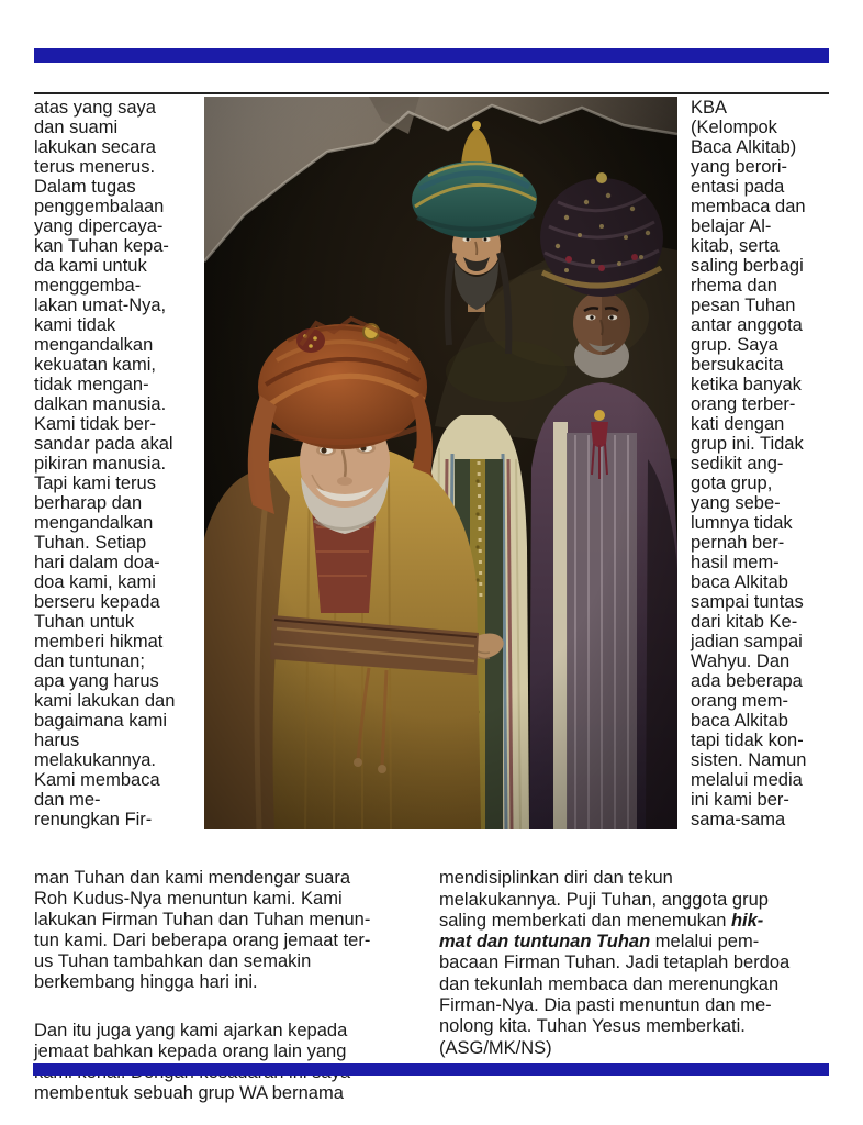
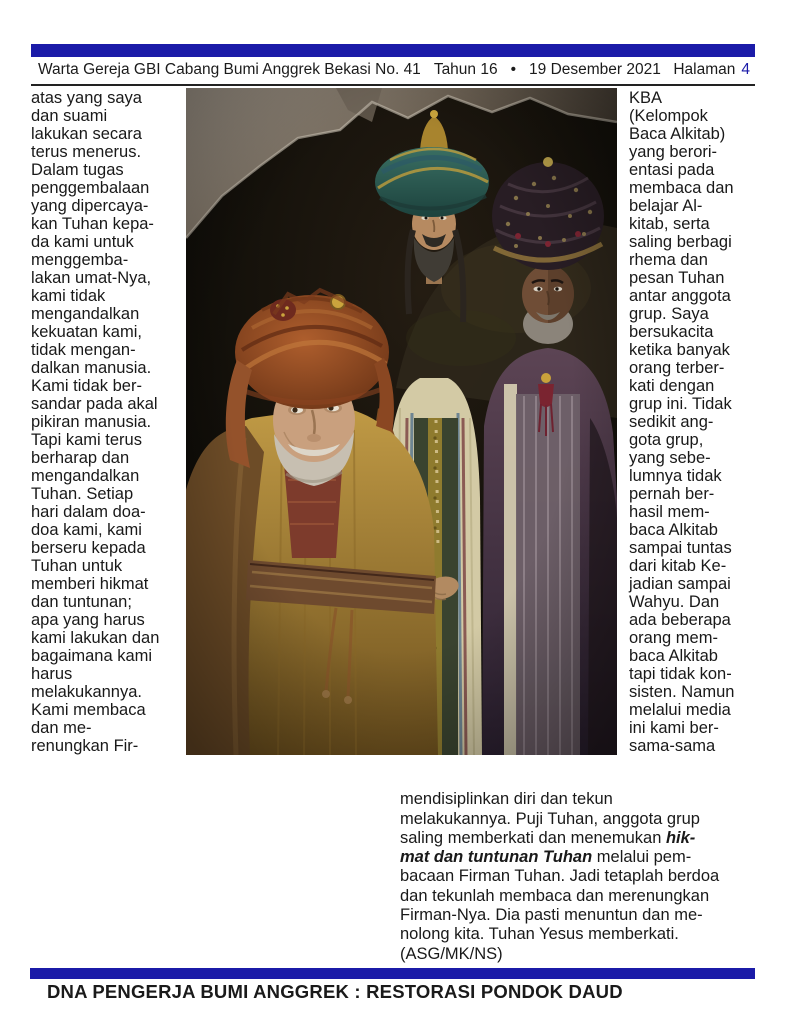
+ Warta Gereja GBI Cabang Bumi Anggrek Bekasi No. 41
+ Tahun 16
+ •
+ 19 Desember 2021
+ Halaman
+ 4
  atas yang saya
  dan suami
  lakukan secara
  terus menerus.
  Dalam tugas
  penggembalaan
  yang dipercaya-
  kan Tuhan kepa-
  da kami untuk
  menggemba-
  lakan umat-Nya,
  kami tidak
  mengandalkan
  kekuatan kami,
  tidak mengan-
  dalkan manusia.
  Kami tidak ber-
  sandar pada akal
  pikiran manusia.
  Tapi kami terus
  berharap dan
  mengandalkan
  Tuhan. Setiap
  hari dalam doa-
  doa kami, kami
  berseru kepada
  Tuhan untuk
  memberi hikmat
  dan tuntunan;
  apa yang harus
  kami lakukan dan
  bagaimana kami
  harus
  melakukannya.
  Kami membaca
  dan me-
  renungkan Fir-
  KBA
  (Kelompok
  Baca Alkitab)
  yang berori-
  entasi pada
  membaca dan
  belajar Al-
  kitab, serta
  saling berbagi
  rhema dan
  pesan Tuhan
  antar anggota
  grup. Saya
  bersukacita
  ketika banyak
  orang terber-
  kati dengan
  grup ini. Tidak
  sedikit ang-
  gota grup,
  yang sebe-
  lumnya tidak
  pernah ber-
  hasil mem-
  baca Alkitab
  sampai tuntas
  dari kitab Ke-
  jadian sampai
  Wahyu. Dan
  ada beberapa
  orang mem-
  baca Alkitab
  tapi tidak kon-
  sisten. Namun
  melalui media
  ini kami ber-
  sama-sama
- man Tuhan dan kami mendengar suara
- Roh Kudus-Nya menuntun kami. Kami
- lakukan Firman Tuhan dan Tuhan menun-
- tun kami. Dari beberapa orang jemaat ter-
- us Tuhan tambahkan dan semakin
- berkembang hingga hari ini.
- Dan itu juga yang kami ajarkan kepada
- jemaat bahkan kepada orang lain yang
- membentuk sebuah grup WA bernama
  mendisiplinkan diri dan tekun
  melakukannya. Puji Tuhan, anggota grup
  saling memberkati dan menemukan hik-
  mat dan tuntunan Tuhan melalui pem-
  bacaan Firman Tuhan. Jadi tetaplah berdoa
  dan tekunlah membaca dan merenungkan
  Firman-Nya. Dia pasti menuntun dan me-
  nolong kita. Tuhan Yesus memberkati.
  (ASG/MK/NS)
+ DNA PENGERJA BUMI ANGGREK : RESTORASI PONDOK DAUD
